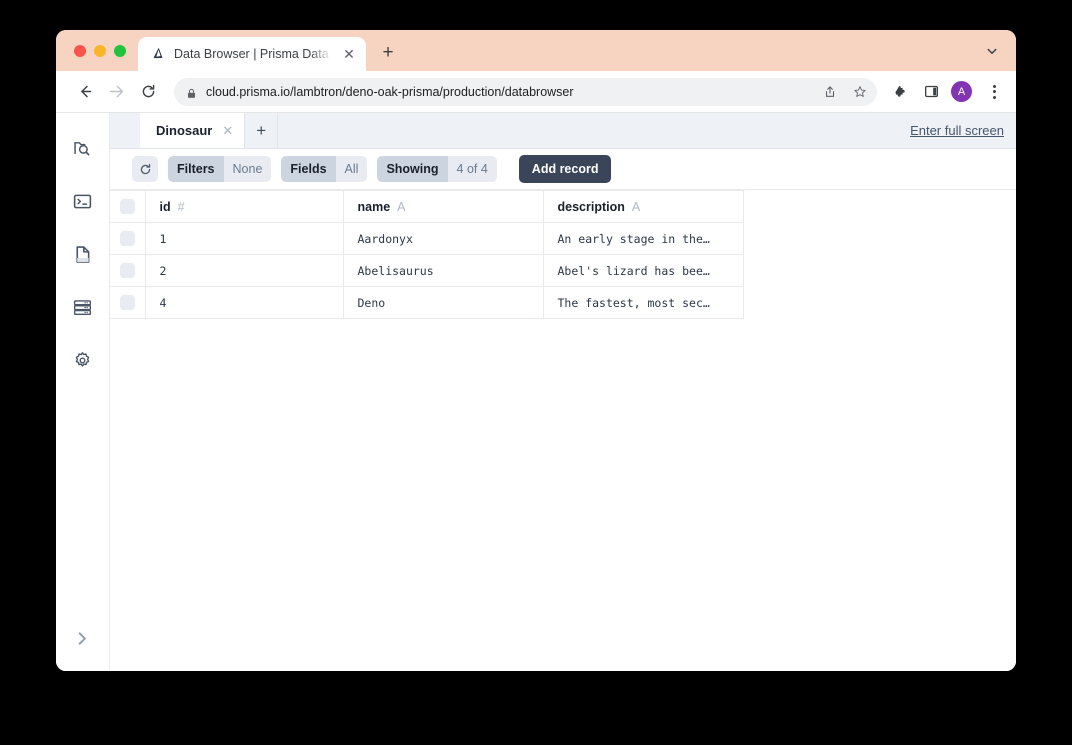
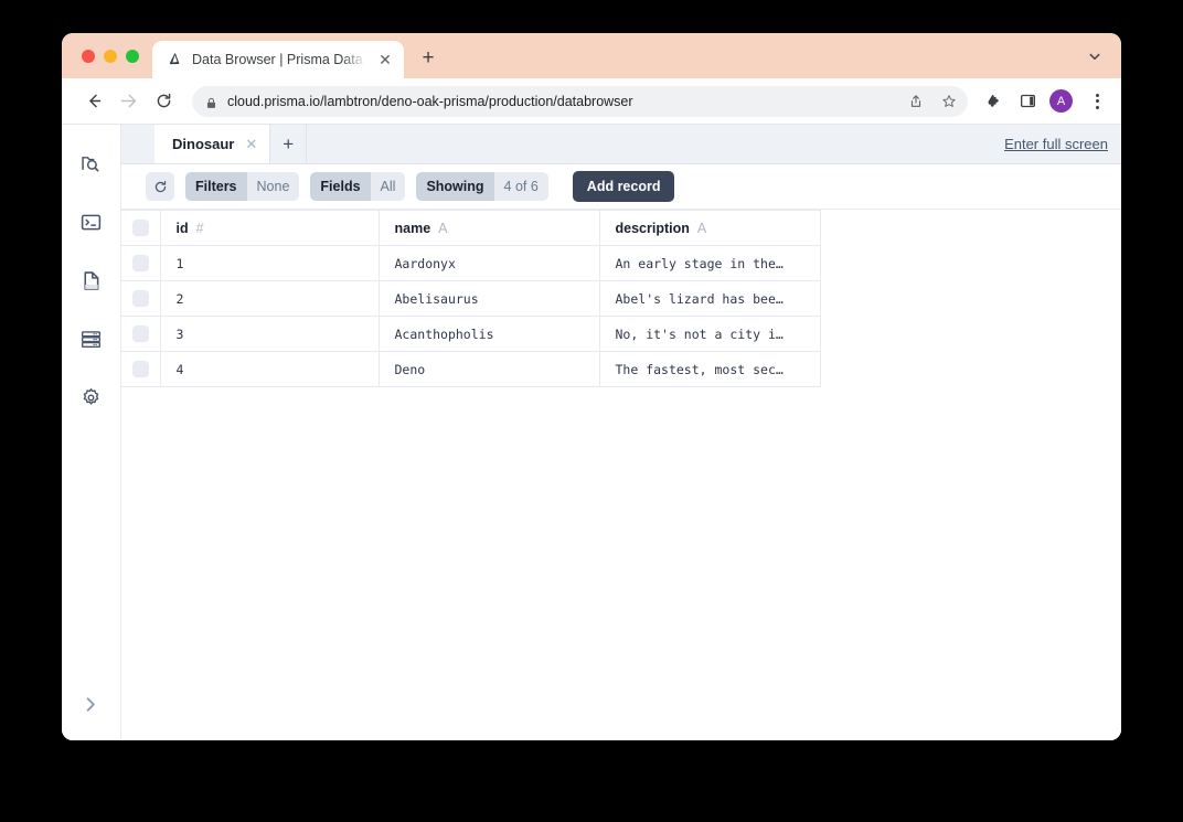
  Data Browser | Prisma Data
  ✕
  +
  cloud.prisma.io/lambtron/deno-oak-prisma/production/databrowser
  A
  Dinosaur
  ✕
  +
  Enter full screen
  Filters
  None
  Fields
  All
  Showing
- 4 of 4
+ 4 of 6
  Add record
  	id #	name A	description A
  	1	Aardonyx	An early stage in the…
  	2	Abelisaurus	Abel's lizard has bee…
+ 	3	Acanthopholis	No, it's not a city i…
  	4	Deno	The fastest, most sec…
